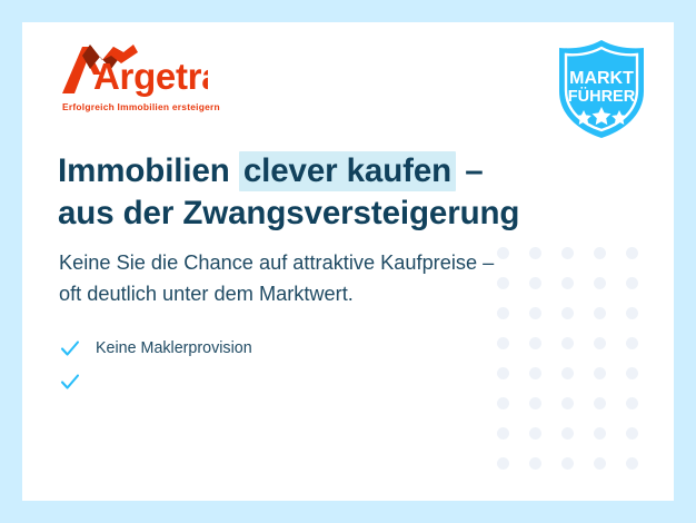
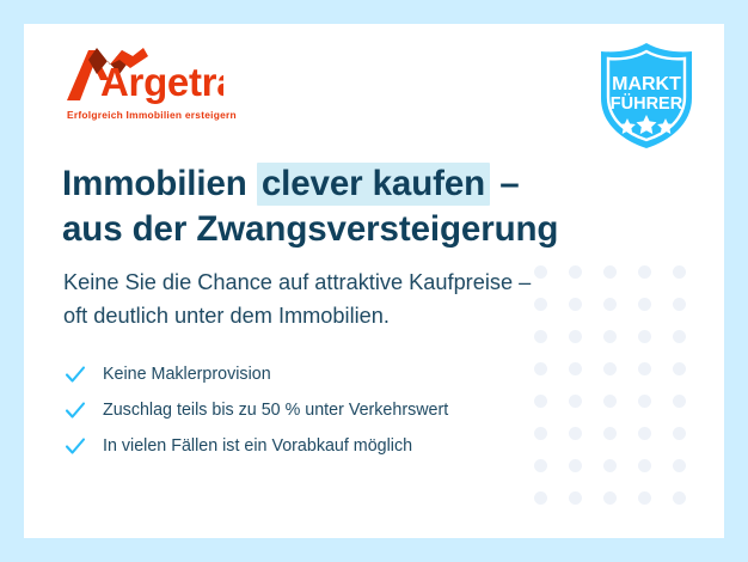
  Argetr
  Erfolgreich Immobilien ersteigern
  MARKT
  FÜHRER
  Immobilien clever kaufen –
  aus der Zwangsversteigerung
  Keine Sie die Chance auf attraktive Kaufpreise –
- oft deutlich unter dem Marktwert.
+ oft deutlich unter dem Immobilien.
  Keine Maklerprovision
+ Zuschlag teils bis zu 50 % unter Verkehrswert
+ In vielen Fällen ist ein Vorabkauf möglich
